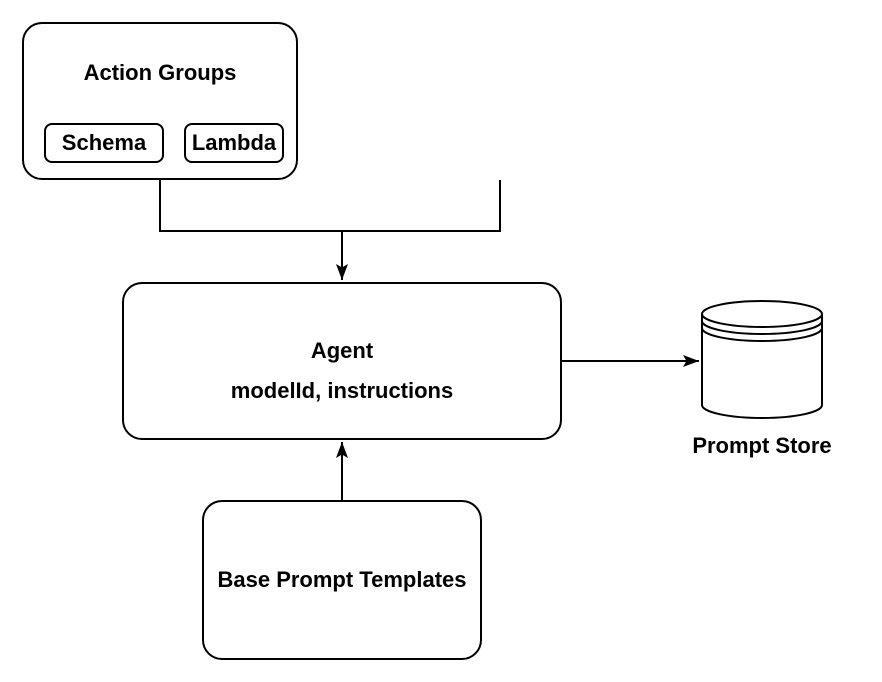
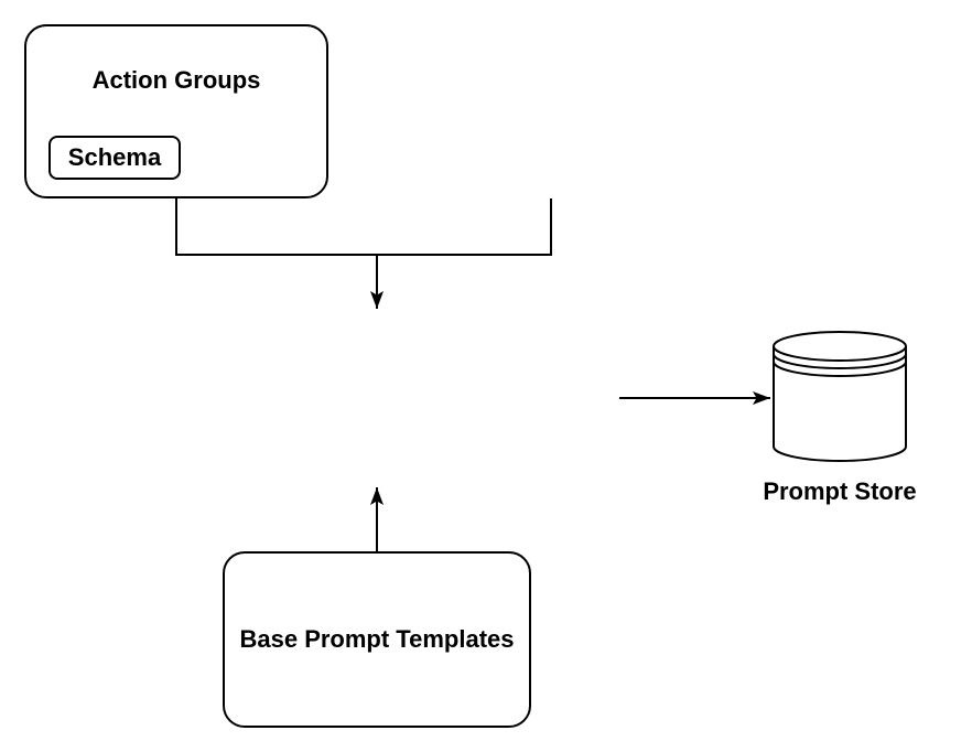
  Action Groups
  Schema
- Lambda
- Agent
- modelId, instructions
  Base Prompt Templates
  Prompt Store
